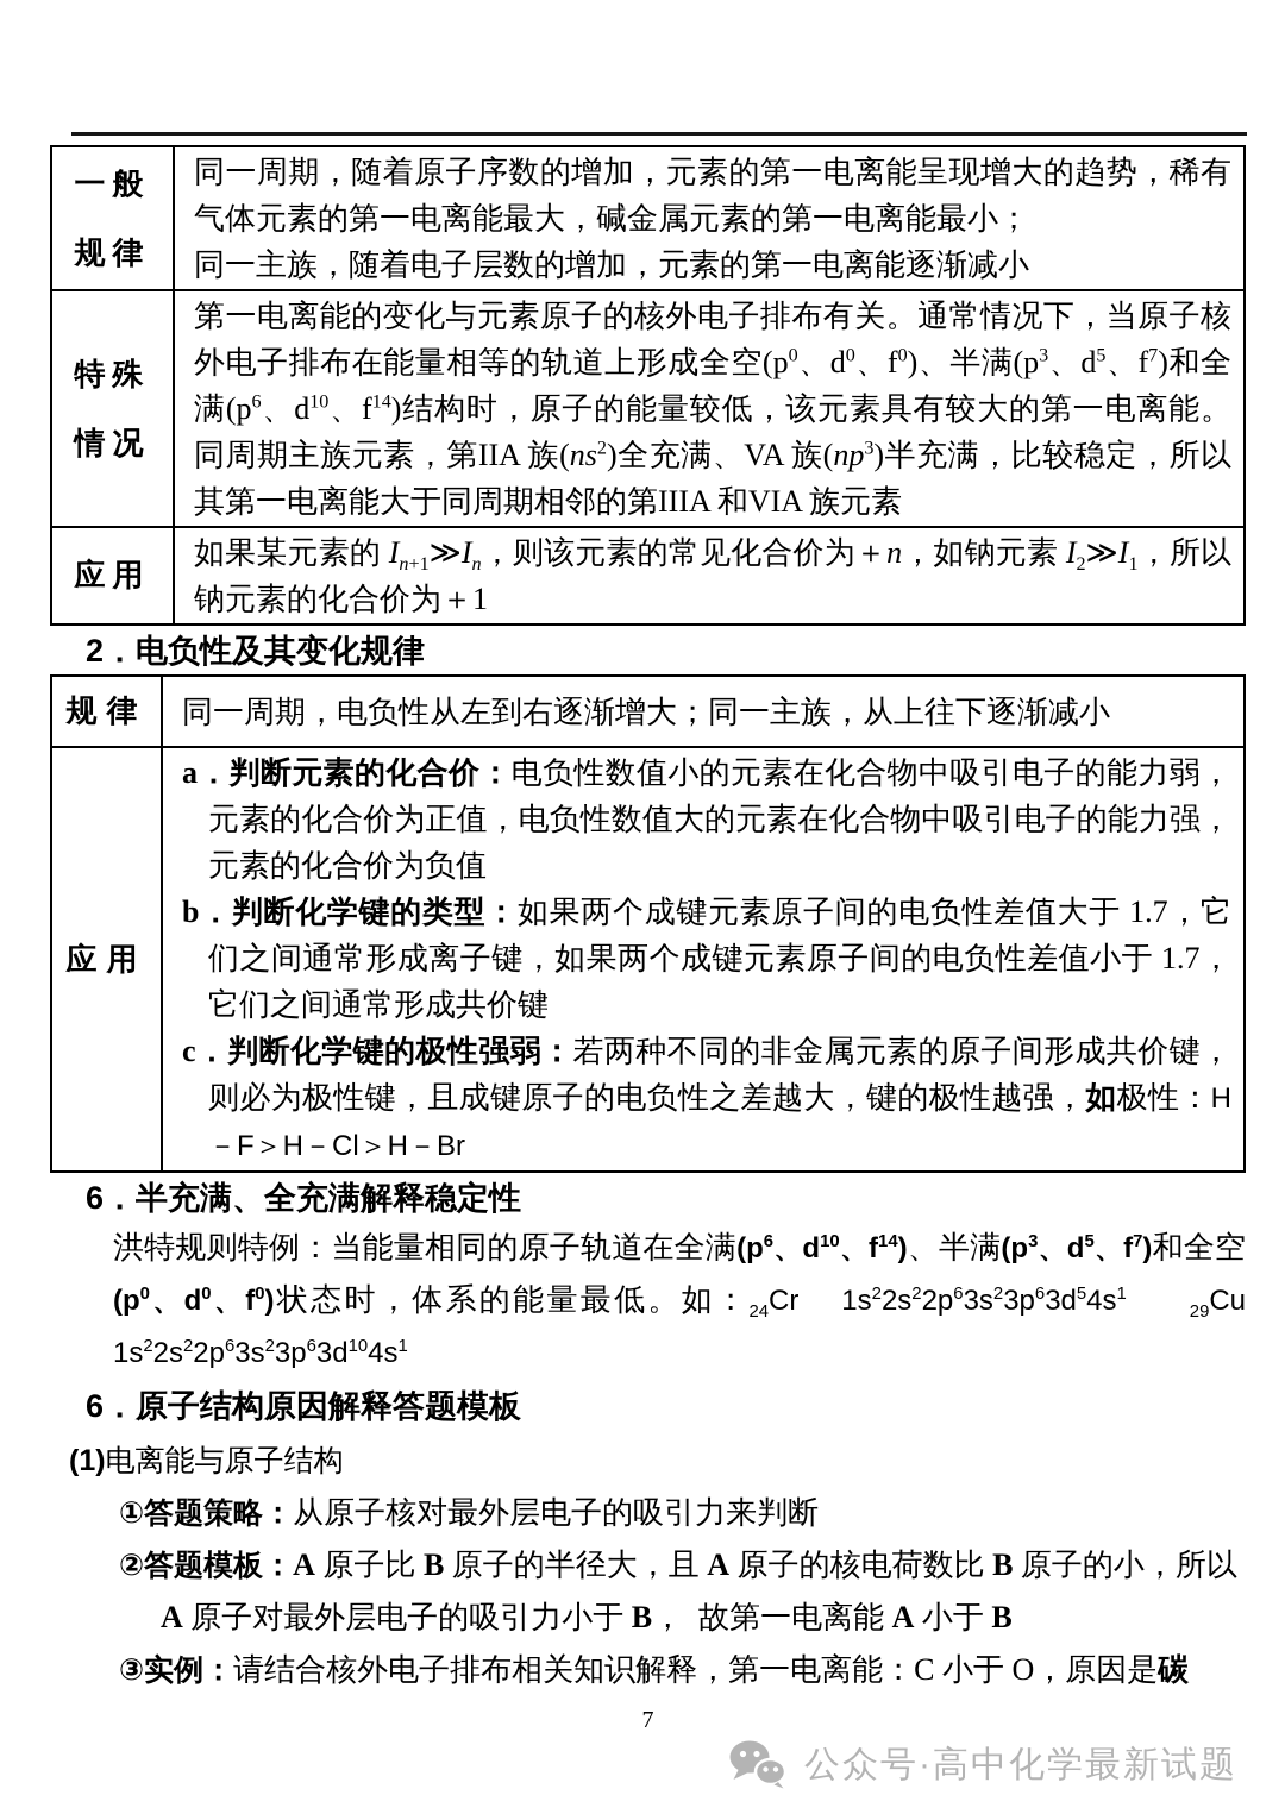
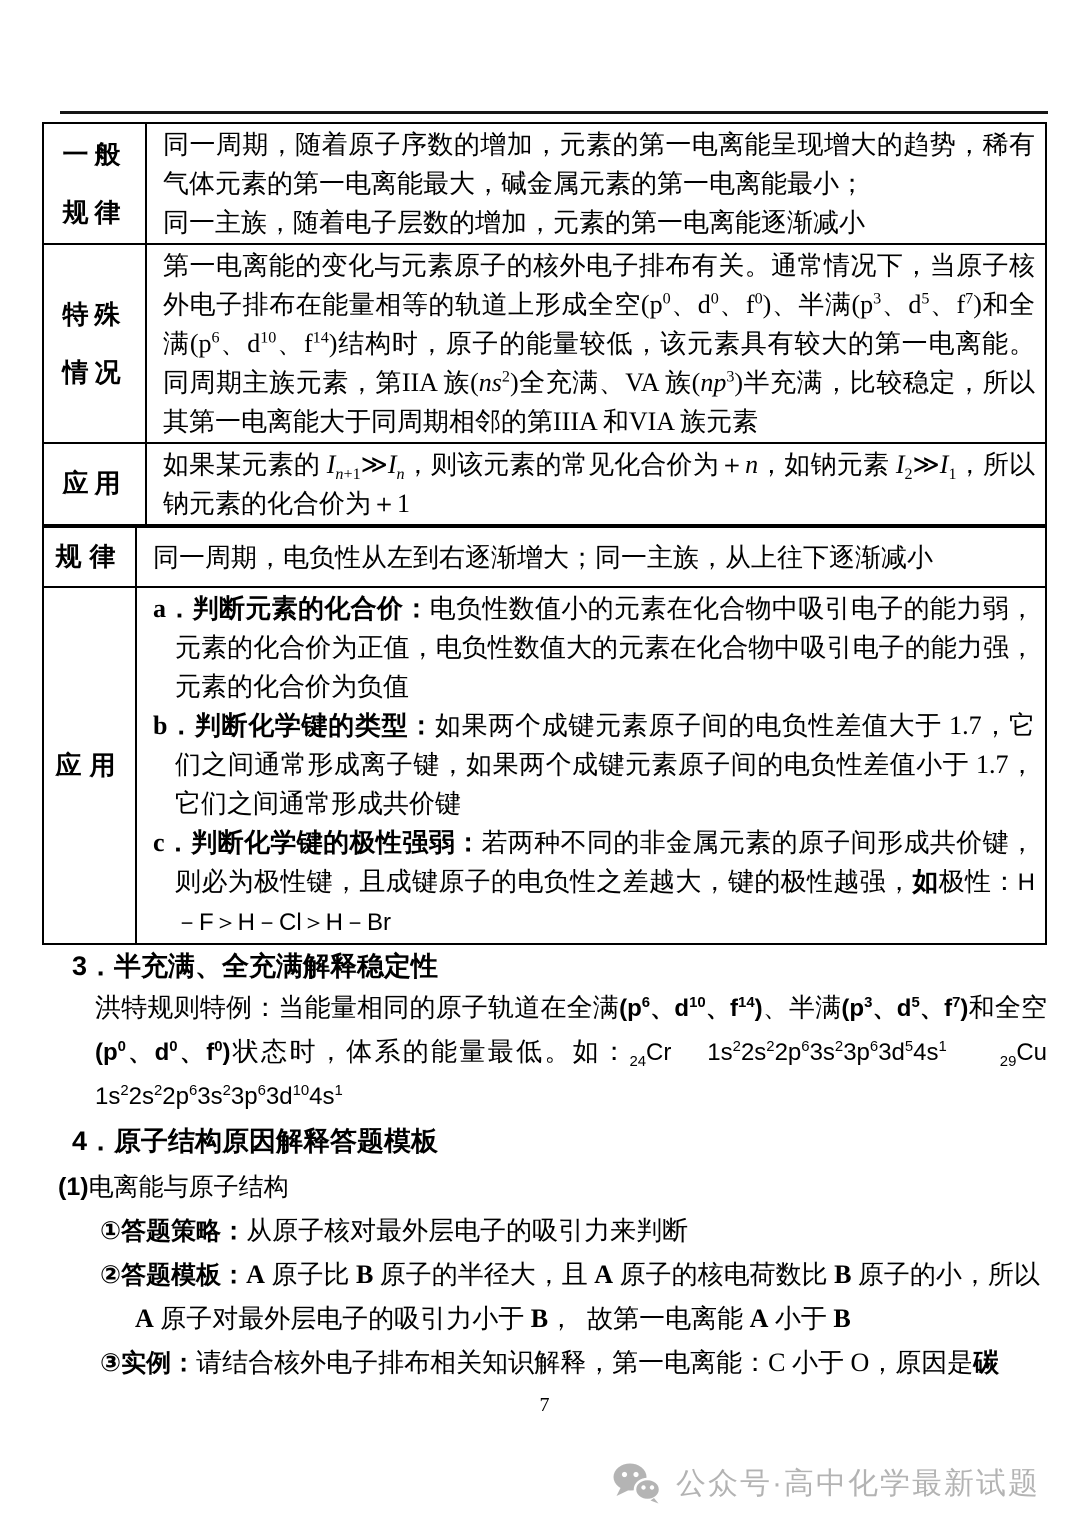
  一般规律	同一周期，随着原子序数的增加，元素的第一电离能呈现增大的趋势，稀有气体元素的第一电离能最大，碱金属元素的第一电离能最小； 同一主族，随着电子层数的增加，元素的第一电离能逐渐减小
  特殊情况	第一电离能的变化与元素原子的核外电子排布有关。通常情况下，当原子核外电子排布在能量相等的轨道上形成全空(p0、d0、f0)、半满(p3、d5、f7)和全满(p6、d10、f14)结构时，原子的能量较低，该元素具有较大的第一电离能。同周期主族元素，第IIA 族(ns2)全充满、VA 族(np3)半充满，比较稳定，所以其第一电离能大于同周期相邻的第IIIA 和VIA 族元素
  应用	如果某元素的 In+1≫In，则该元素的常见化合价为＋n，如钠元素 I2≫I1，所以钠元素的化合价为＋1
- 2．电负性及其变化规律
  规律	同一周期，电负性从左到右逐渐增大；同一主族，从上往下逐渐减小
  应用	a．判断元素的化合价：电负性数值小的元素在化合物中吸引电子的能力弱，元素的化合价为正值，电负性数值大的元素在化合物中吸引电子的能力强，元素的化合价为负值 b．判断化学键的类型：如果两个成键元素原子间的电负性差值大于 1.7，它们之间通常形成离子键，如果两个成键元素原子间的电负性差值小于 1.7，它们之间通常形成共价键 c．判断化学键的极性强弱：若两种不同的非金属元素的原子间形成共价键，则必为极性键，且成键原子的电负性之差越大，键的极性越强，如极性：H－F＞H－Cl＞H－Br
- 6．半充满、全充满解释稳定性
+ 3．半充满、全充满解释稳定性
  洪特规则特例：当能量相同的原子轨道在全满(p6、d10、f14)、半满(p3、d5、f7)和全空(p0、d0、f0)状态时，体系的能量最低。如：24Cr 1s22s22p63s23p63d54s1 29Cu 1s22s22p63s23p63d104s1
- 6．原子结构原因解释答题模板
+ 4．原子结构原因解释答题模板
  (1)电离能与原子结构
  ①答题策略：从原子核对最外层电子的吸引力来判断
  ②答题模板：A 原子比 B 原子的半径大，且 A 原子的核电荷数比 B 原子的小，所以 A 原子对最外层电子的吸引力小于 B， 故第一电离能 A 小于 B
  ③实例：请结合核外电子排布相关知识解释，第一电离能：C 小于 O，原因是碳
  7
  公众号·高中化学最新试题
